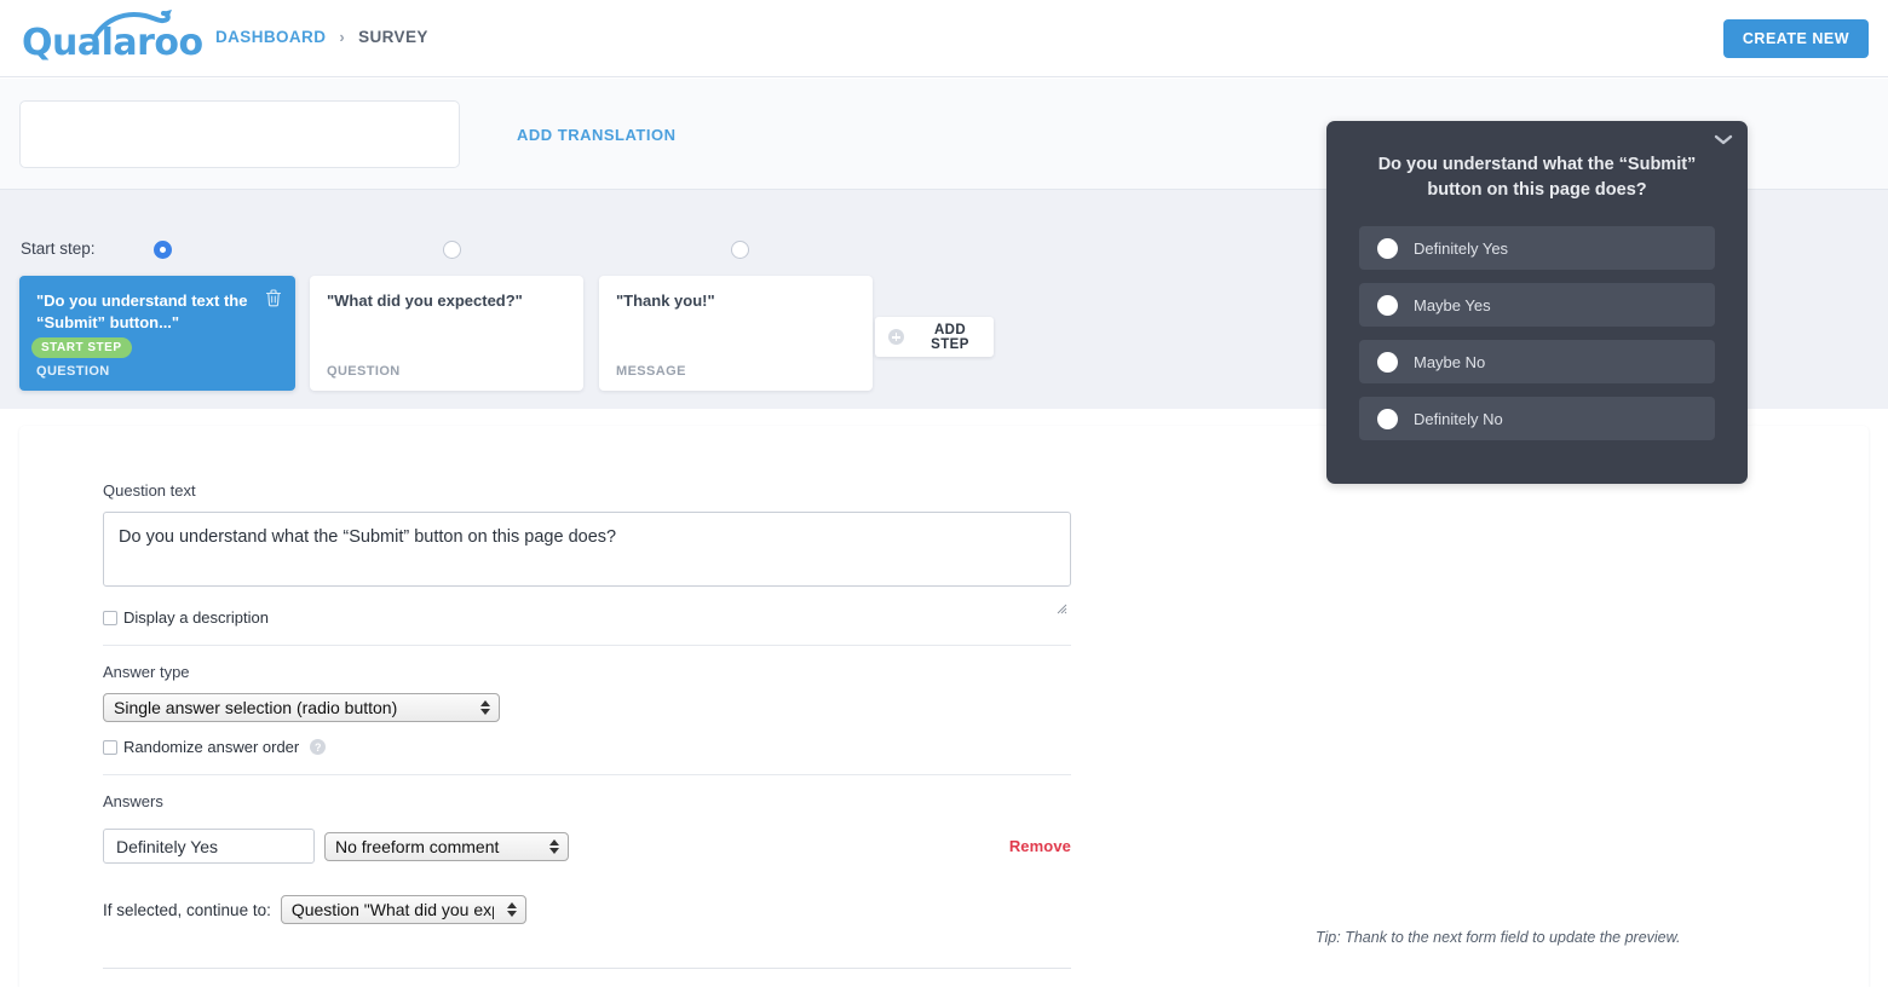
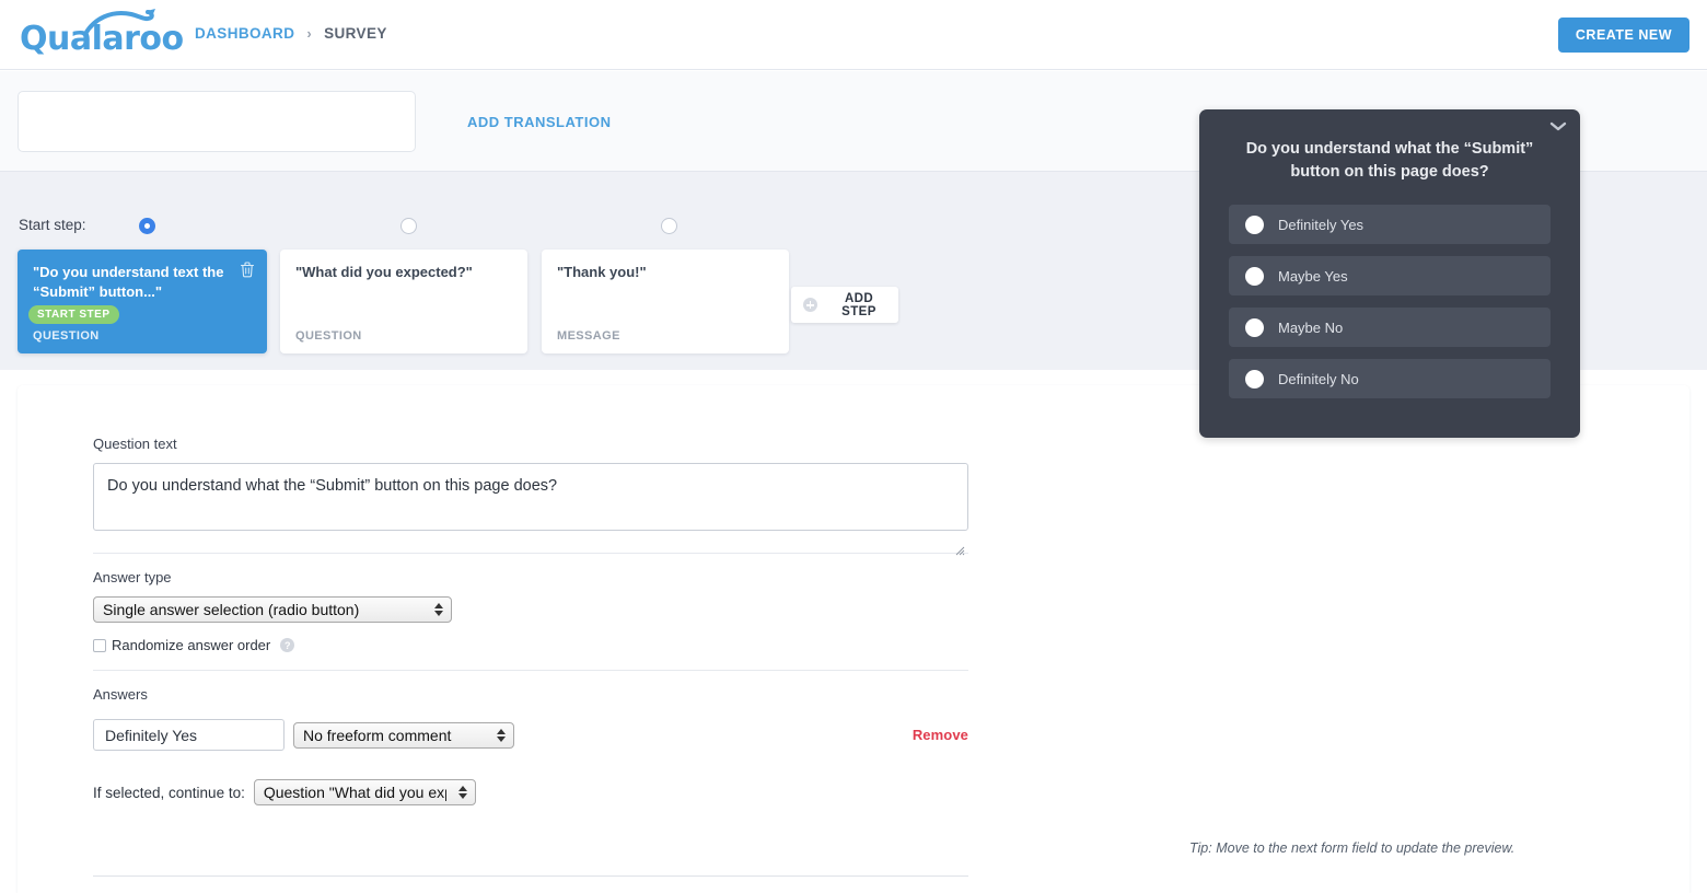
  Qualaroo
  DASHBOARD
  ›
  SURVEY
  CREATE NEW
  ADD TRANSLATION
  Start step:
  "Do you understand text the “Submit” button..."
  QUESTION
  START STEP
  "What did you expected?"
  QUESTION
  "Thank you!"
  MESSAGE
  ADD STEP
  Question text
  Do you understand what the “Submit” button on this page does?
- Display a description
  Answer type
  Single answer selection (radio button)
  Randomize answer order
  ?
  Answers
  Definitely Yes
  No freeform comment
  Remove
  If selected, continue to:
  Question "What did you ex
  Do you understand what the “Submit” button on this page does?
  Definitely Yes
  Maybe Yes
  Maybe No
  Definitely No
- Tip: Thank to the next form field to update the preview.
+ Tip: Move to the next form field to update the preview.
